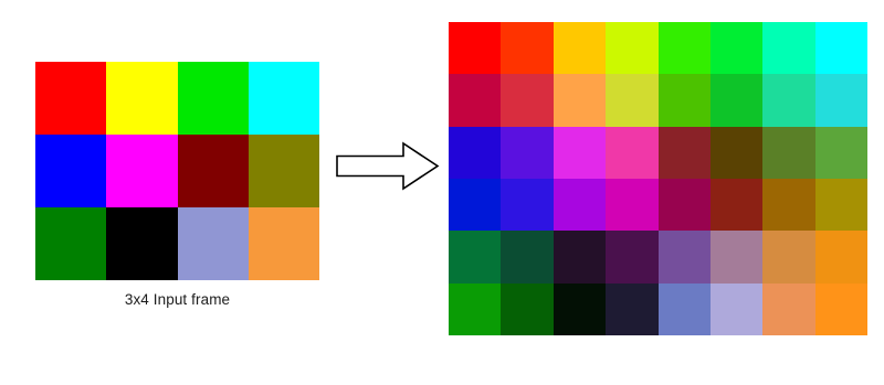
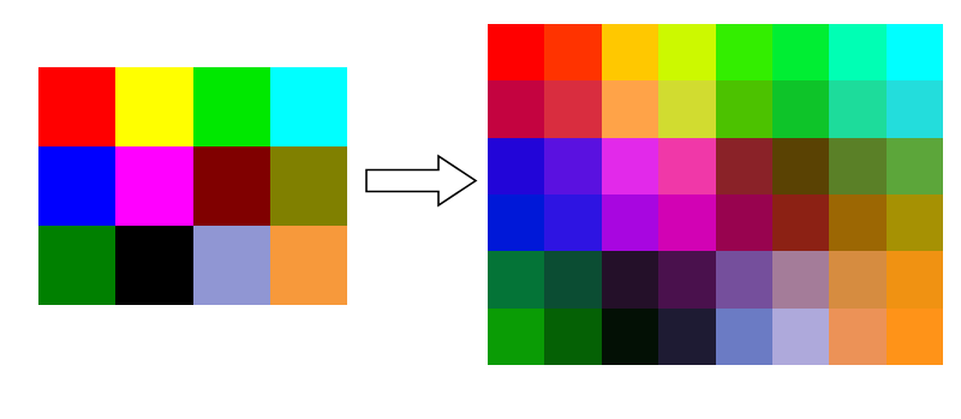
- 3x4 Input frame
